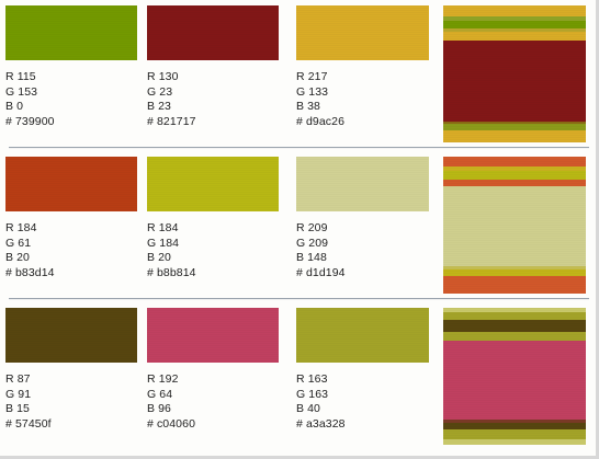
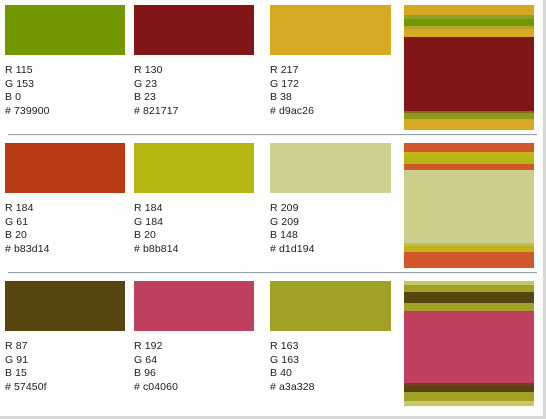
  R 115
  G 153
  B 0
  # 739900
  R 130
  G 23
  B 23
  # 821717
  R 217
- G 133
+ G 172
  B 38
  # d9ac26
  R 184
  G 61
  B 20
  # b83d14
  R 184
  G 184
  B 20
  # b8b814
  R 209
  G 209
  B 148
  # d1d194
  R 87
  G 91
  B 15
  # 57450f
  R 192
  G 64
  B 96
  # c04060
  R 163
  G 163
  B 40
  # a3a328
